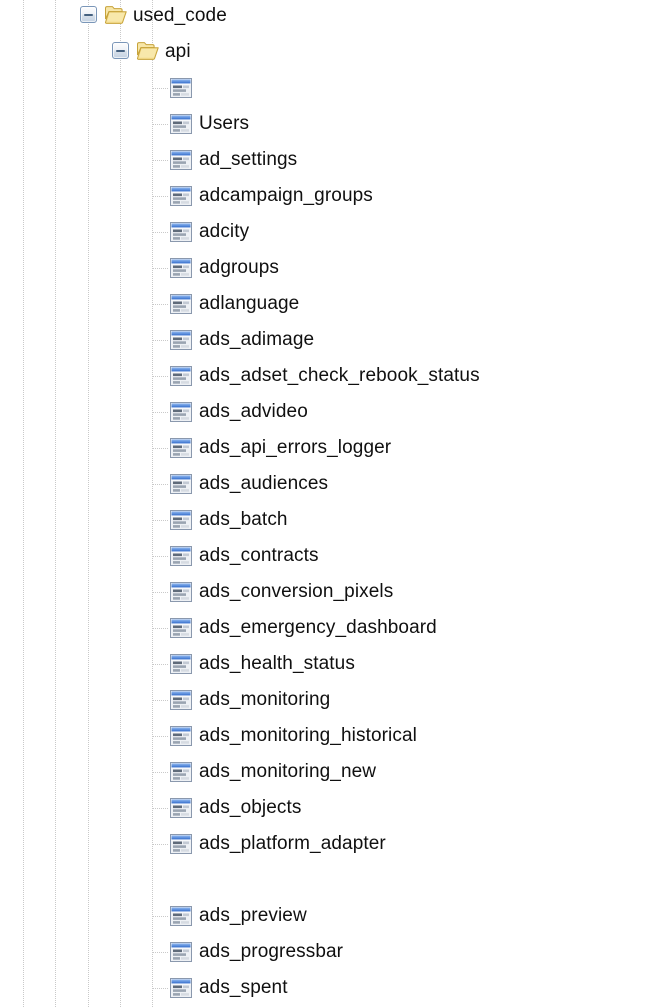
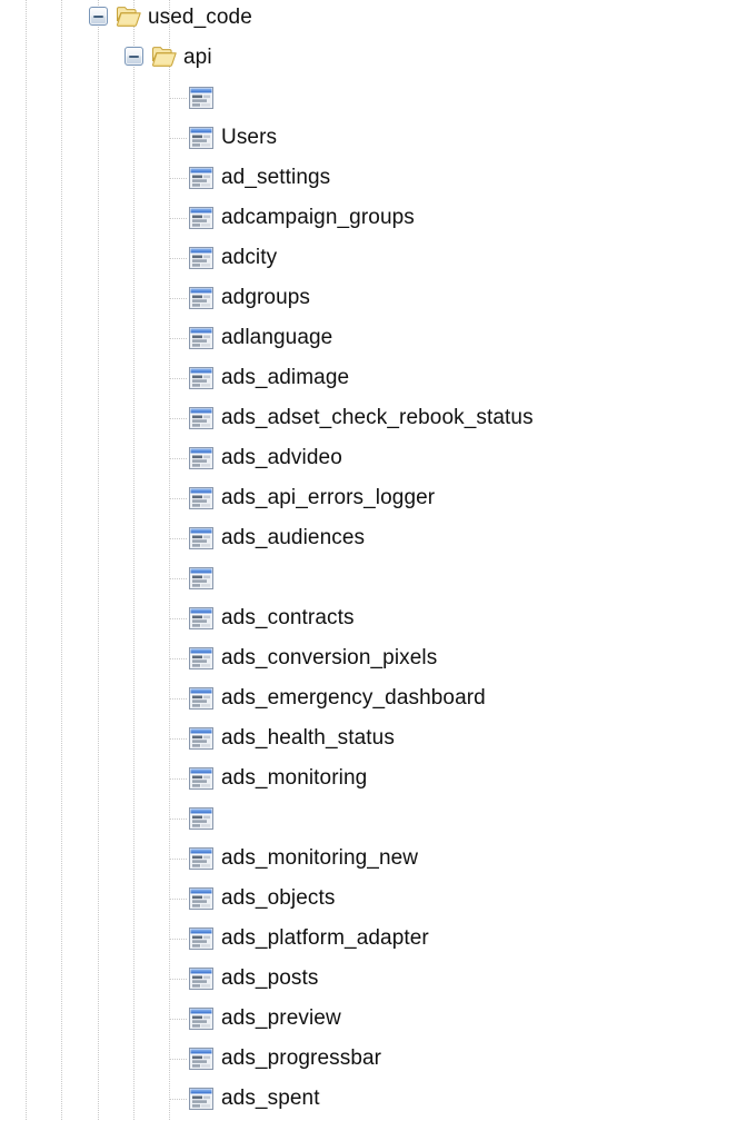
  used_code
  api
  Users
  ad_settings
  adcampaign_groups
  adcity
  adgroups
  adlanguage
  ads_adimage
  ads_adset_check_rebook_status
  ads_advideo
  ads_api_errors_logger
  ads_audiences
- ads_batch
  ads_contracts
  ads_conversion_pixels
  ads_emergency_dashboard
  ads_health_status
  ads_monitoring
- ads_monitoring_historical
  ads_monitoring_new
  ads_objects
  ads_platform_adapter
+ ads_posts
  ads_preview
  ads_progressbar
  ads_spent
